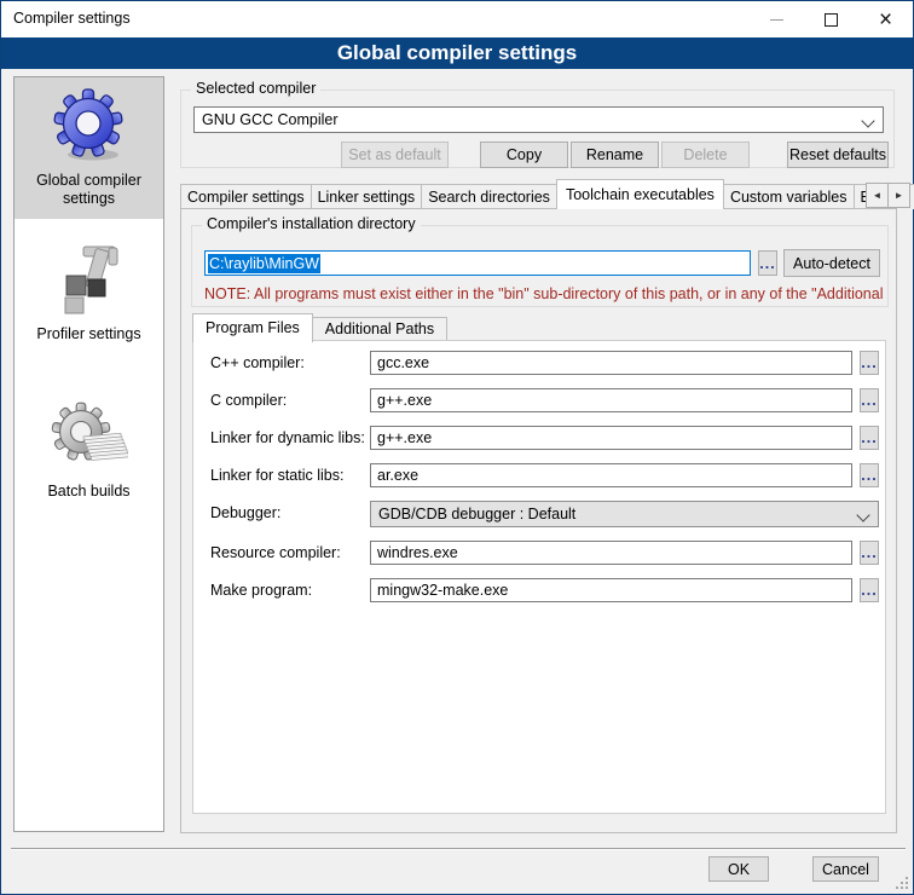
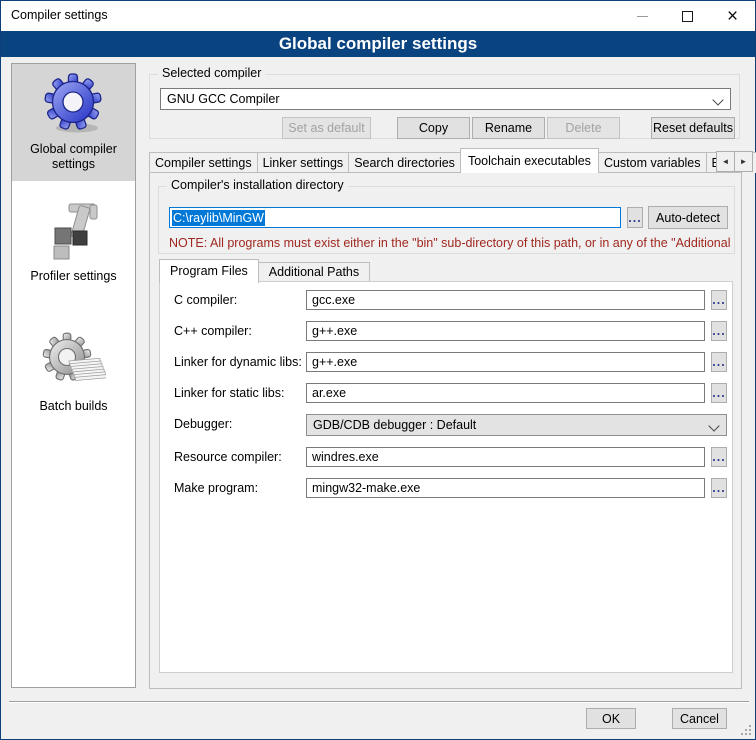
  Compiler settings
  ×
  Global compiler settings
  Global compiler settings
  Profiler settings
  Batch builds
  Selected compiler
  GNU GCC Compiler
  Set as default
  Copy
  Rename
  Delete
  Reset defaults
  Compiler settings
  Linker settings
  Search directories
  Toolchain executables
  Custom variables
  ◄
  ►
  Compiler's installation directory
  C:\raylib\MinGW
  ...
  Auto-detect
  NOTE: All programs must exist either in the "bin" sub-directory of this path, or in any of the "Additional
  Program Files
  Additional Paths
- C++ compiler:
+ C compiler:
  gcc.exe
  ...
- C compiler:
+ C++ compiler:
  g++.exe
  ...
  Linker for dynamic libs:
  g++.exe
  ...
  Linker for static libs:
  ar.exe
  ...
  Debugger:
  GDB/CDB debugger : Default
  Resource compiler:
  windres.exe
  ...
  Make program:
  mingw32-make.exe
  ...
  OK
  Cancel
